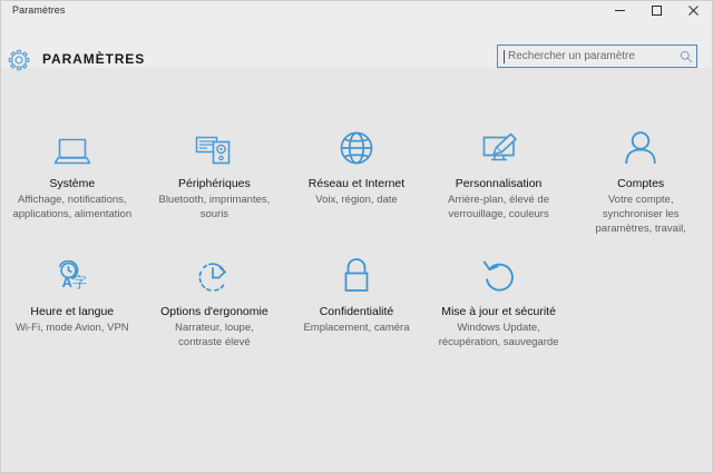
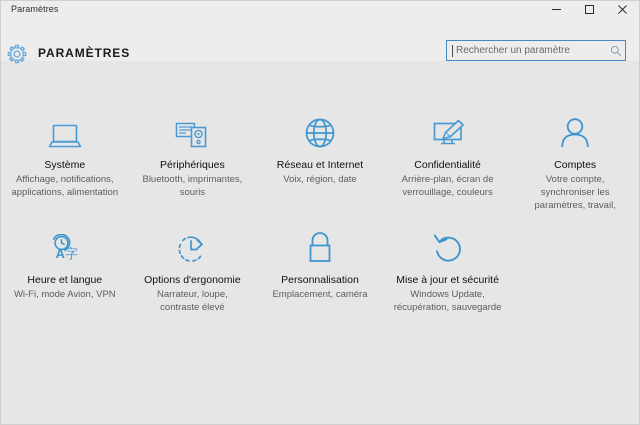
  Paramètres
  PARAMÈTRES
  Rechercher un paramètre
  Système
  Affichage, notifications, applications, alimentation
  Périphériques
  Bluetooth, imprimantes, souris
  Réseau et Internet
  Voix, région, date
- Personnalisation
+ Confidentialité
- Arrière-plan, élevé de verrouillage, couleurs
+ Arrière-plan, écran de verrouillage, couleurs
  Comptes
  Votre compte, synchroniser les paramètres, travail,
  A
  字
  Heure et langue
  Wi-Fi, mode Avion, VPN
  Options d'ergonomie
  Narrateur, loupe, contraste élevé
- Confidentialité
+ Personnalisation
  Emplacement, caméra
  Mise à jour et sécurité
  Windows Update, récupération, sauvegarde
